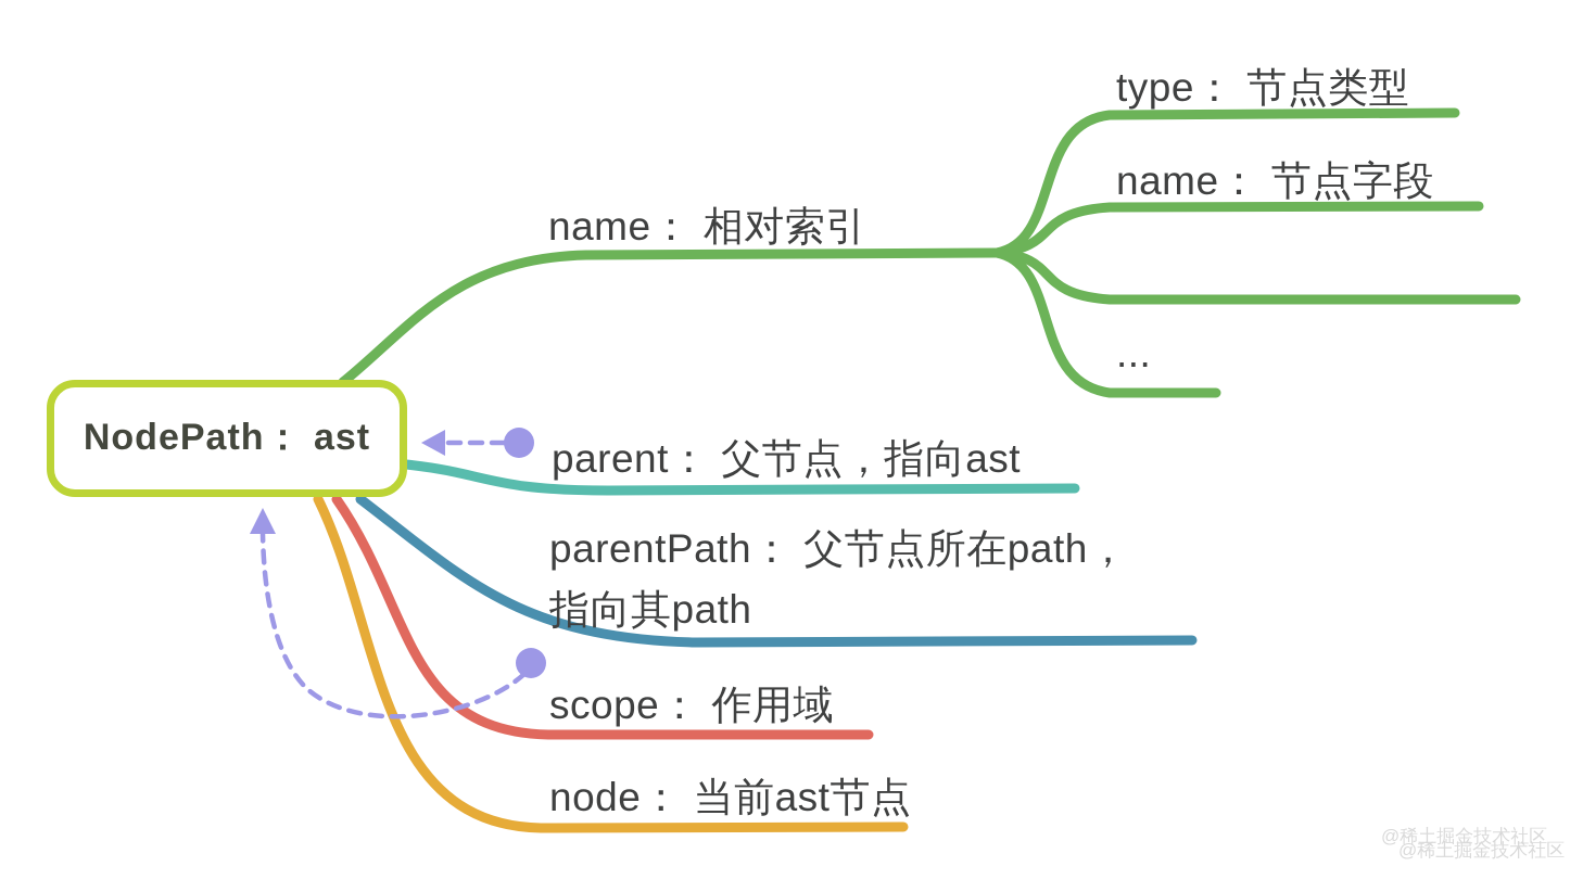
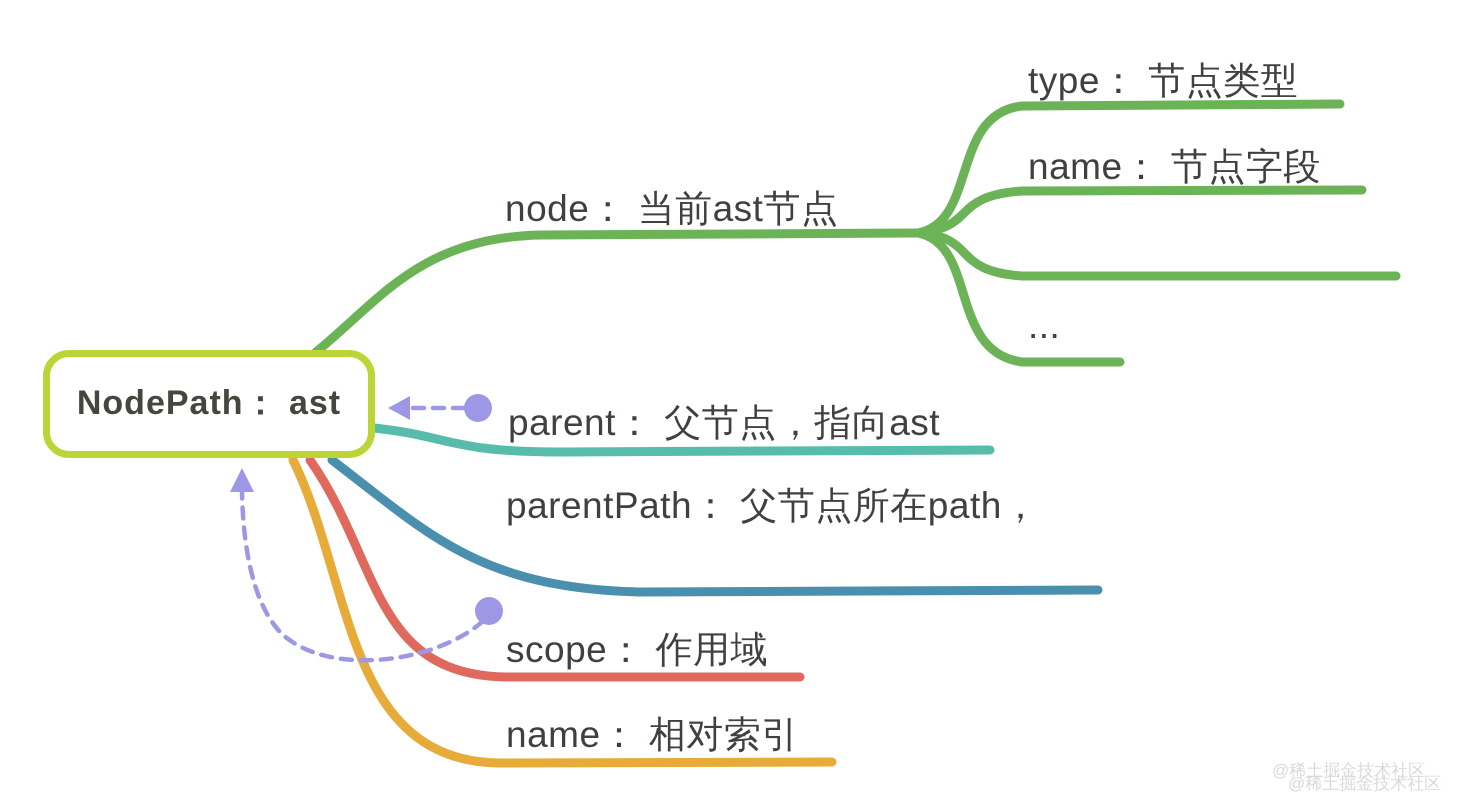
  NodePath： ast
- name： 相对索引
+ node： 当前ast节点
  type： 节点类型
  name： 节点字段
  ...
  parent： 父节点，指向ast
  parentPath： 父节点所在path，
- 指向其path
  scope： 作用域
- node： 当前ast节点
+ name： 相对索引
  @稀土掘金技术社区
  @稀土掘金技术社区
